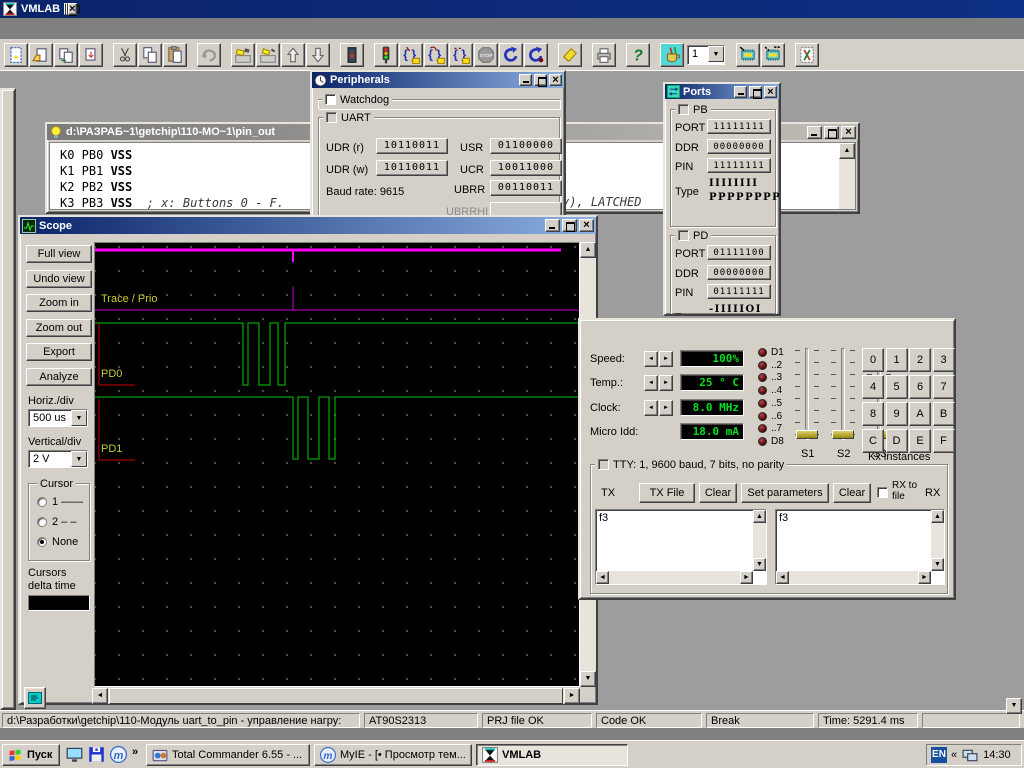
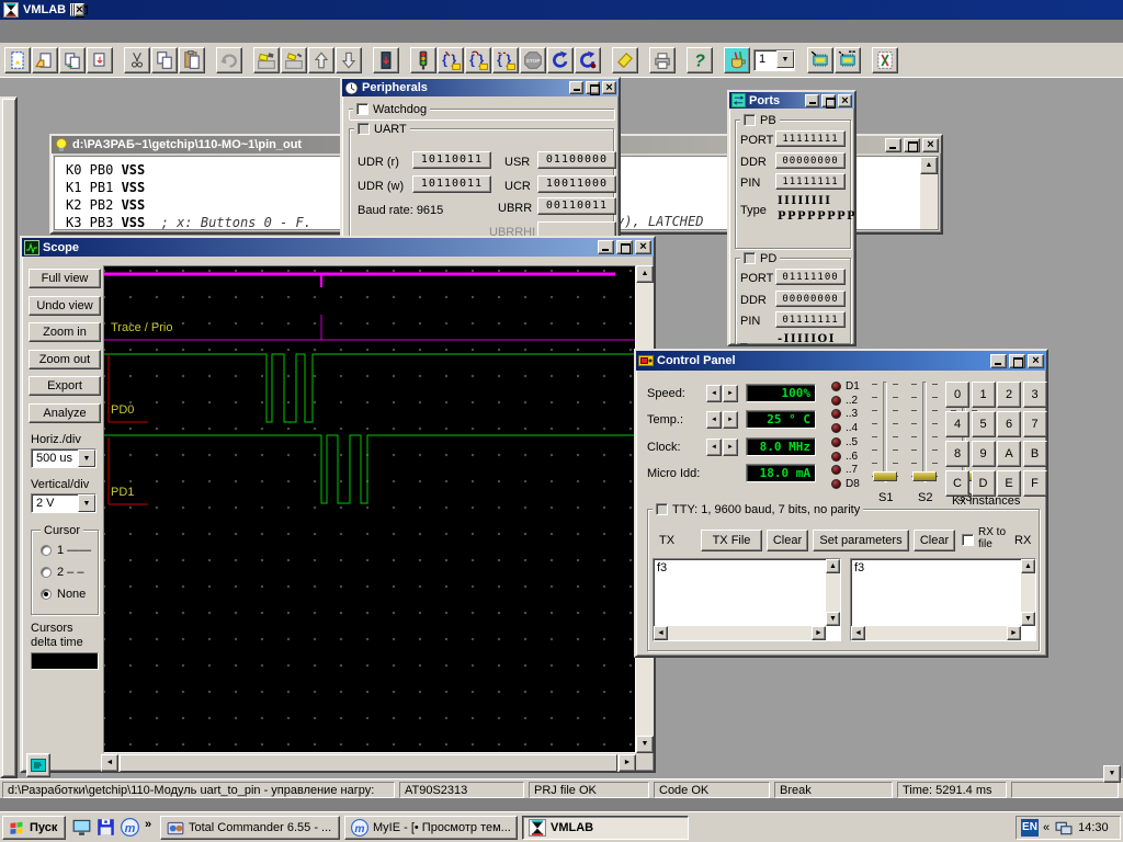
  VMLAB
  { }
  { }
  { }
  ?
  1
  d:\РАЗРАБ~1\getchip\110-MO~1\pin_out
  K0 PB0 VSS
  K1 PB1 VSS
  K2 PB2 VSS
  K3 PB3 VSS ; x: Buttons 0 - F.
  ), LATCHED
  Peripherals
  Watchdog
  UART
  UDR (r)
  10110011
  USR
  01100000
  UDR (w)
  10110011
  UCR
  10011000
  Baud rate: 9615
  UBRR
  00110011
  UBRRHI
  Ports
  PB
  PORT
  11111111
  DDR
  00000000
  PIN
  11111111
  Type
  IIIIIIII
  PPPPPPPP
  PD
  PORT
  01111100
  DDR
  00000000
  PIN
  01111111
  -IIIIIOI
  Scope
  Full view
  Undo view
  Zoom in
  Zoom out
  Export
  Analyze
  Horiz./div
  500 us
  Vertical/div
  2 V
  Cursor
  1 ——
  2 – –
  None
  Cursors
  delta time
  Trace / Prio
  PD0
  PD1
+ Control Panel
  Speed:
  100%
  Temp.:
  25 ° C
  Clock:
  8.0 MHz
  Micro Idd:
  18.0 mA
  D1
  ..2
  ..3
  ..4
  ..5
  ..6
  ..7
  D8
  S1
  S2
  S3
  0
  1
  2
  3
  4
  5
  6
  7
  8
  9
  A
  B
  C
  D
  E
  F
  Kx instances
  TTY: 1, 9600 baud, 7 bits, no parity
  TX
  TX File
  Clear
  Set parameters
  Clear
  RX to
  file
  RX
  f3
  f3
  d:\Разработки\getchip\110-Модуль uart_to_pin - управление нагру:
  AT90S2313
  PRJ file OK
  Code OK
  Break
  Time: 5291.4 ms
  Пуск
  m
  »
  EN
  «
  14:30
  Total Commander 6.55 - ...
  m
  MyIE - [• Просмотр тем...
  VMLAB
